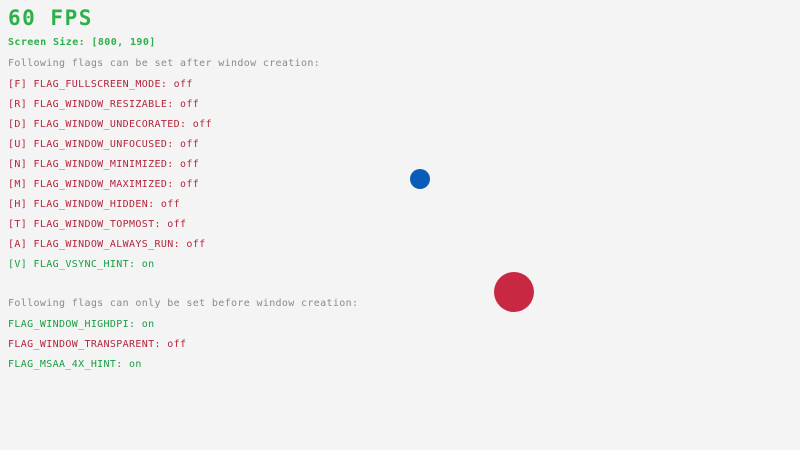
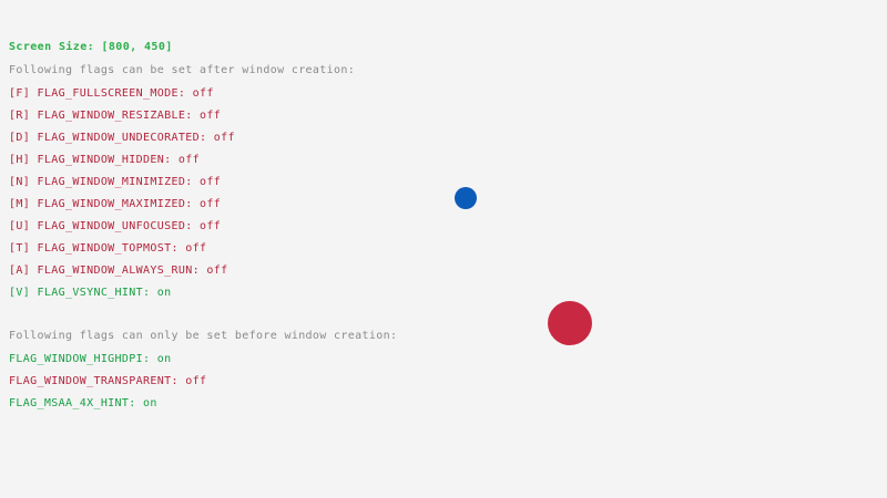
- 60 FPS
- Screen Size: [800, 190]
+ Screen Size: [800, 450]
  Following flags can be set after window creation:
  [F] FLAG_FULLSCREEN_MODE: off
  [R] FLAG_WINDOW_RESIZABLE: off
  [D] FLAG_WINDOW_UNDECORATED: off
- [U] FLAG_WINDOW_UNFOCUSED: off
+ [H] FLAG_WINDOW_HIDDEN: off
  [N] FLAG_WINDOW_MINIMIZED: off
  [M] FLAG_WINDOW_MAXIMIZED: off
- [H] FLAG_WINDOW_HIDDEN: off
+ [U] FLAG_WINDOW_UNFOCUSED: off
  [T] FLAG_WINDOW_TOPMOST: off
  [A] FLAG_WINDOW_ALWAYS_RUN: off
  [V] FLAG_VSYNC_HINT: on
  Following flags can only be set before window creation:
  FLAG_WINDOW_HIGHDPI: on
  FLAG_WINDOW_TRANSPARENT: off
  FLAG_MSAA_4X_HINT: on
